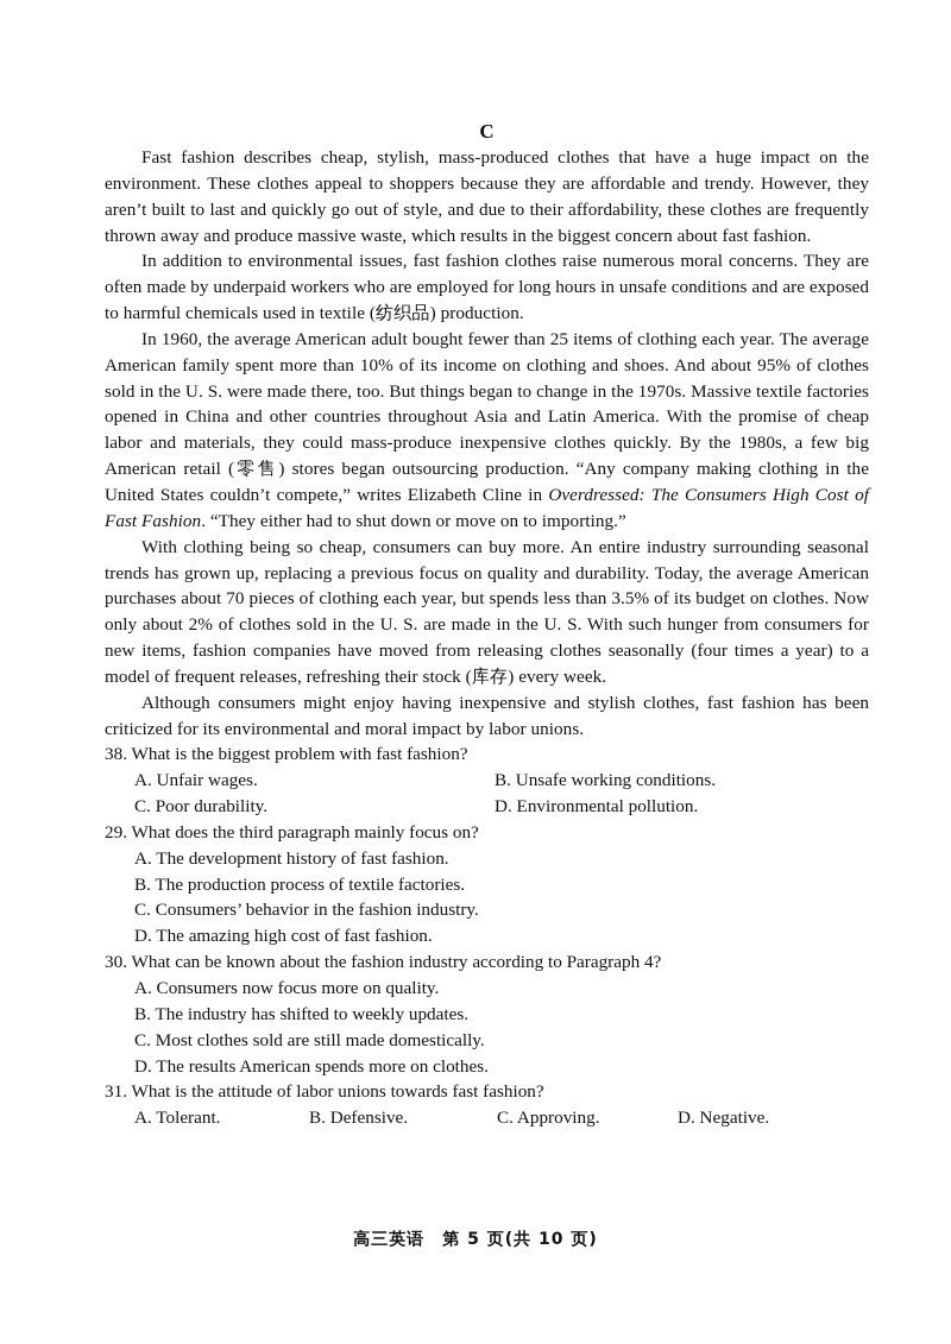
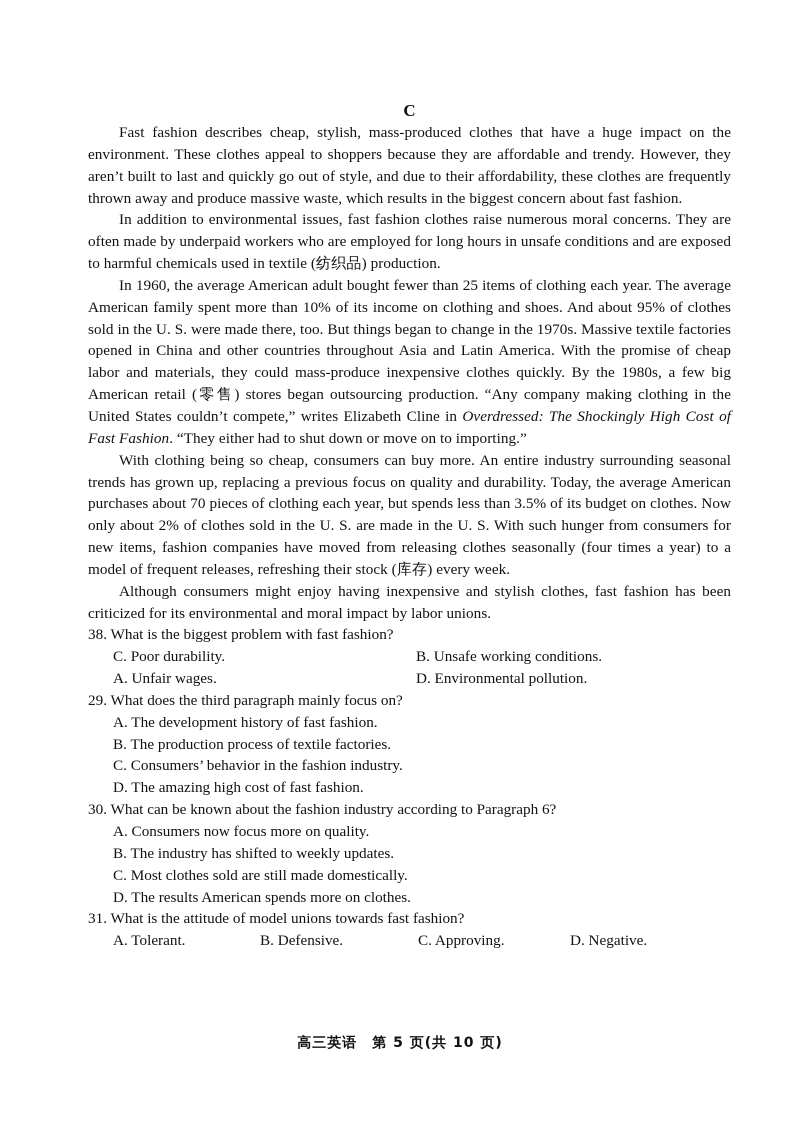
  C
  Fast fashion describes cheap, stylish, mass-produced clothes that have a huge impact on the environment. These clothes appeal to shoppers because they are affordable and trendy. However, they aren’t built to last and quickly go out of style, and due to their affordability, these clothes are frequently thrown away and produce massive waste, which results in the biggest concern about fast fashion.
  In addition to environmental issues, fast fashion clothes raise numerous moral concerns. They are often made by underpaid workers who are employed for long hours in unsafe conditions and are exposed to harmful chemicals used in textile (纺织品) production.
- In 1960, the average American adult bought fewer than 25 items of clothing each year. The average American family spent more than 10% of its income on clothing and shoes. And about 95% of clothes sold in the U. S. were made there, too. But things began to change in the 1970s. Massive textile factories opened in China and other countries throughout Asia and Latin America. With the promise of cheap labor and materials, they could mass-produce inexpensive clothes quickly. By the 1980s, a few big American retail (零售) stores began outsourcing production. “Any company making clothing in the United States couldn’t compete,” writes Elizabeth Cline in Overdressed: The Consumers High Cost of Fast Fashion. “They either had to shut down or move on to importing.”
+ In 1960, the average American adult bought fewer than 25 items of clothing each year. The average American family spent more than 10% of its income on clothing and shoes. And about 95% of clothes sold in the U. S. were made there, too. But things began to change in the 1970s. Massive textile factories opened in China and other countries throughout Asia and Latin America. With the promise of cheap labor and materials, they could mass-produce inexpensive clothes quickly. By the 1980s, a few big American retail (零售) stores began outsourcing production. “Any company making clothing in the United States couldn’t compete,” writes Elizabeth Cline in Overdressed: The Shockingly High Cost of Fast Fashion. “They either had to shut down or move on to importing.”
  With clothing being so cheap, consumers can buy more. An entire industry surrounding seasonal trends has grown up, replacing a previous focus on quality and durability. Today, the average American purchases about 70 pieces of clothing each year, but spends less than 3.5% of its budget on clothes. Now only about 2% of clothes sold in the U. S. are made in the U. S. With such hunger from consumers for new items, fashion companies have moved from releasing clothes seasonally (four times a year) to a model of frequent releases, refreshing their stock (库存) every week.
  Although consumers might enjoy having inexpensive and stylish clothes, fast fashion has been criticized for its environmental and moral impact by labor unions.
  38. What is the biggest problem with fast fashion?
- A. Unfair wages.
+ C. Poor durability.
  B. Unsafe working conditions.
- C. Poor durability.
+ A. Unfair wages.
  D. Environmental pollution.
  29. What does the third paragraph mainly focus on?
  A. The development history of fast fashion.
  B. The production process of textile factories.
  C. Consumers’ behavior in the fashion industry.
  D. The amazing high cost of fast fashion.
- 30. What can be known about the fashion industry according to Paragraph 4?
+ 30. What can be known about the fashion industry according to Paragraph 6?
  A. Consumers now focus more on quality.
  B. The industry has shifted to weekly updates.
  C. Most clothes sold are still made domestically.
  D. The results American spends more on clothes.
- 31. What is the attitude of labor unions towards fast fashion?
+ 31. What is the attitude of model unions towards fast fashion?
  A. Tolerant.
  B. Defensive.
  C. Approving.
  D. Negative.
  高三英语 第 5 页(共 10 页)
